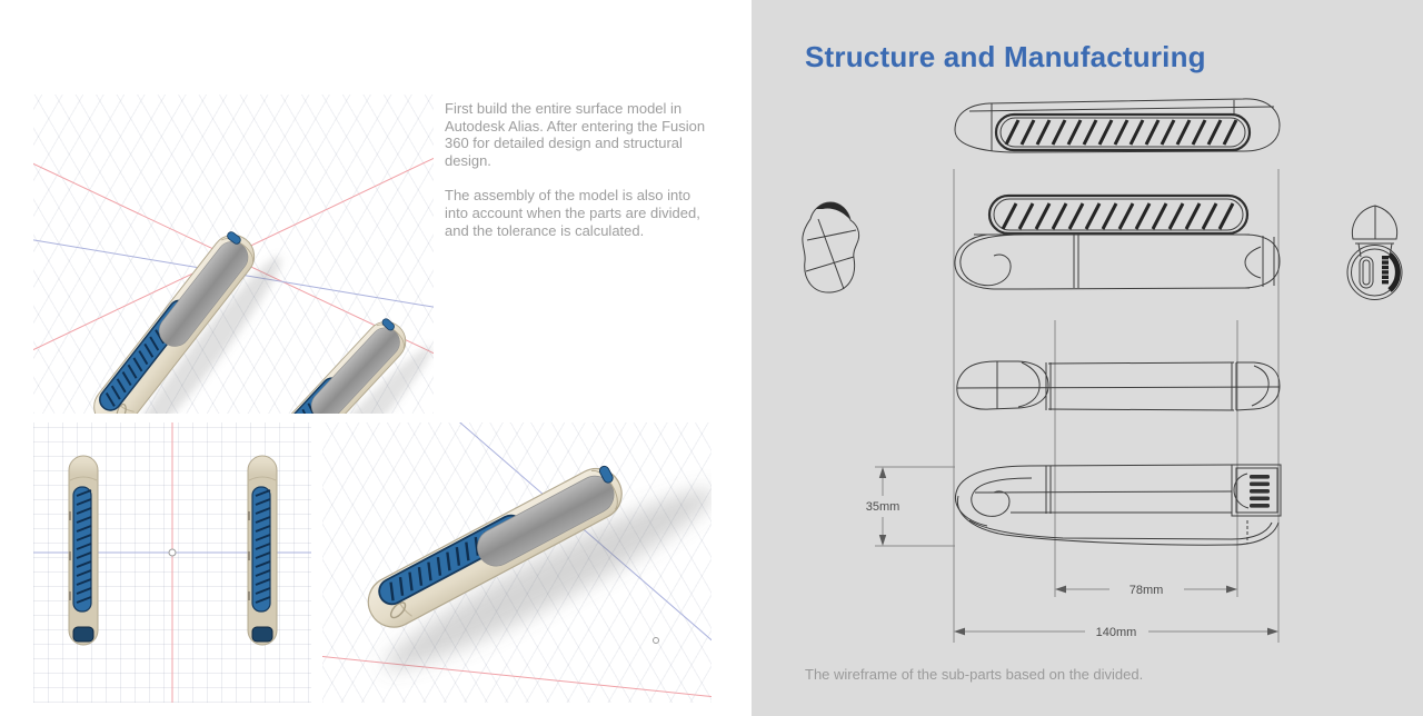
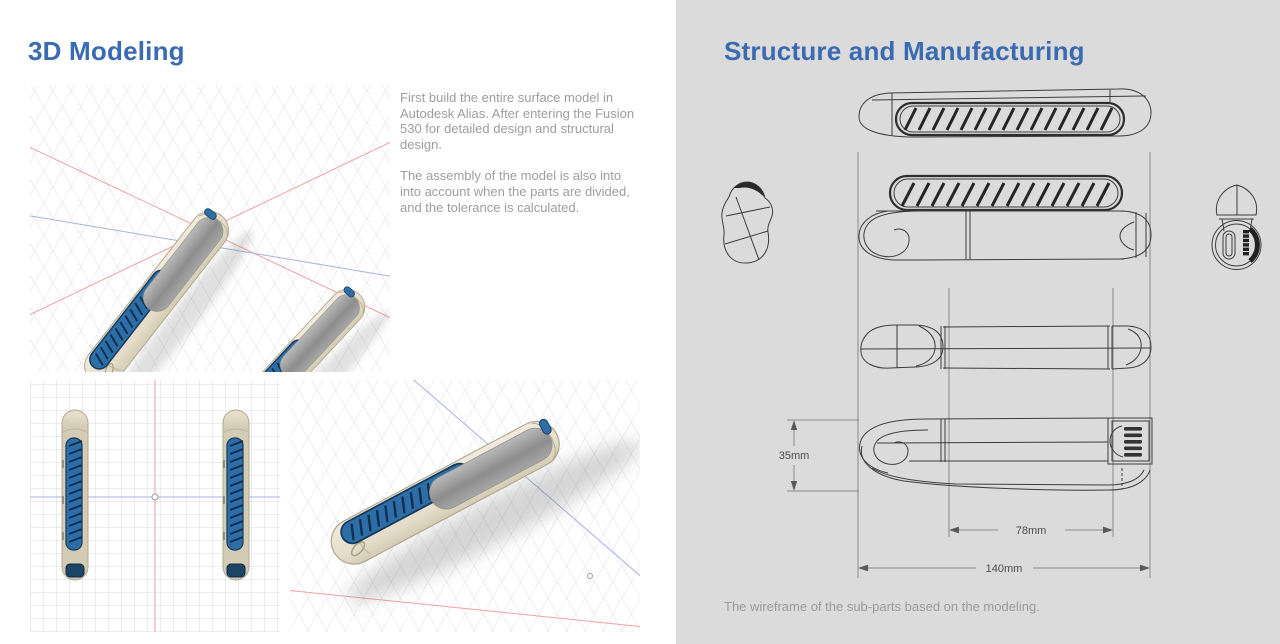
+ 3D Modeling
- First build the entire surface model in Autodesk Alias. After entering the Fusion 360 for detailed design and structural design.
+ First build the entire surface model in Autodesk Alias. After entering the Fusion 530 for detailed design and structural design.
  The assembly of the model is also into into account when the parts are divided, and the tolerance is calculated.
  Structure and Manufacturing
  35mm
  78mm
  140mm
- The wireframe of the sub-parts based on the divided.
+ The wireframe of the sub-parts based on the modeling.
